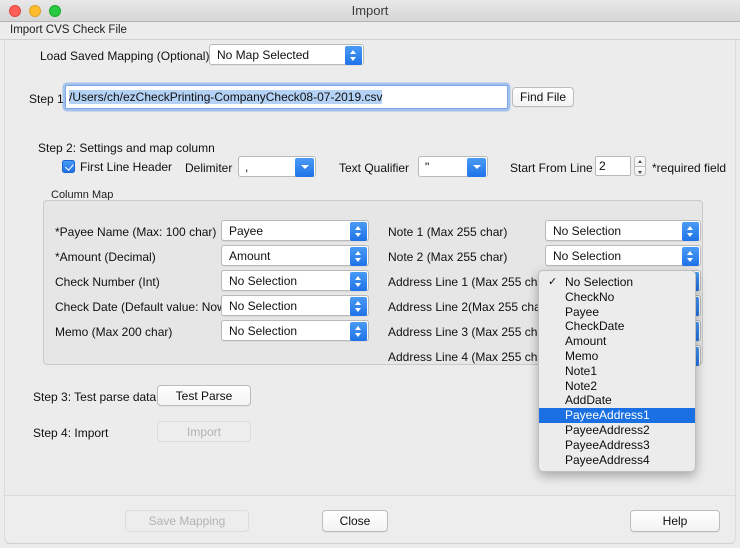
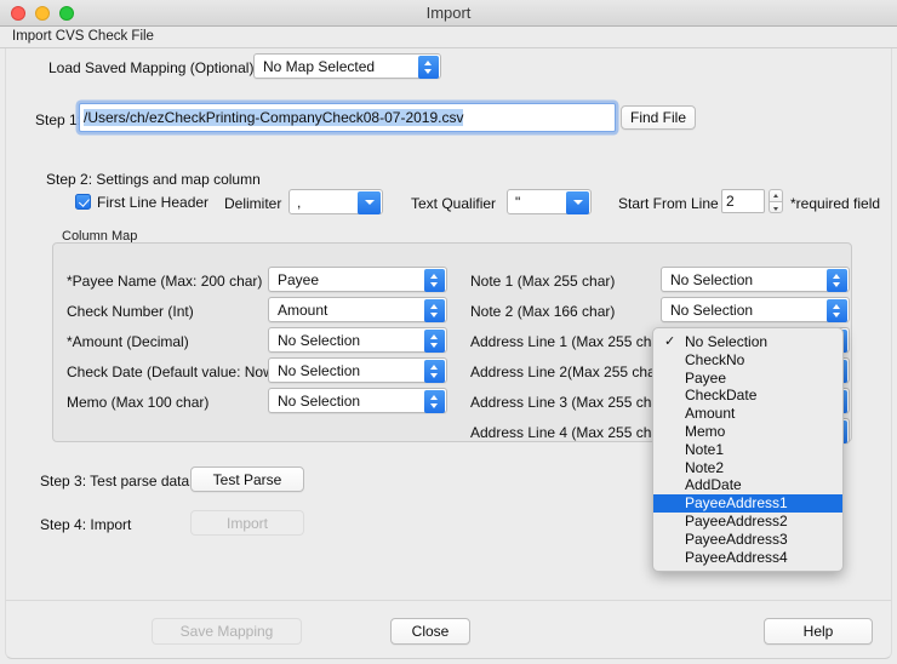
  Import
  Import CVS Check File
  Load Saved Mapping (Optional)
  No Map Selected
  Step 1
  /Users/ch/ezCheckPrinting-CompanyCheck08-07-2019.csv
  Find File
  Step 2: Settings and map column
  First Line Header
  Delimiter
  ,
  Text Qualifier
  "
  Start From Line
  2
  *required field
  Column Map
- *Payee Name (Max: 100 char)
+ *Payee Name (Max: 200 char)
  Payee
- *Amount (Decimal)
+ Check Number (Int)
  Amount
- Check Number (Int)
+ *Amount (Decimal)
  No Selection
  Check Date (Default value: No
  No Selection
- Memo (Max 200 char)
+ Memo (Max 100 char)
  No Selection
  Note 1 (Max 255 char)
  No Selection
- Note 2 (Max 255 char)
+ Note 2 (Max 166 char)
  No Selection
  Address Line 1 (Max 255 ch
  Address Line 2(Max 255 ch
  Address Line 3 (Max 255 ch
  Address Line 4 (Max 255 ch
  Step 3: Test parse data
  Test Parse
  Step 4: Import
  Import
  ✓
  No Selection
  CheckNo
  Payee
  CheckDate
  Amount
  Memo
  Note1
  Note2
  AddDate
  PayeeAddress1
  PayeeAddress2
  PayeeAddress3
  PayeeAddress4
  Save Mapping
  Close
  Help
